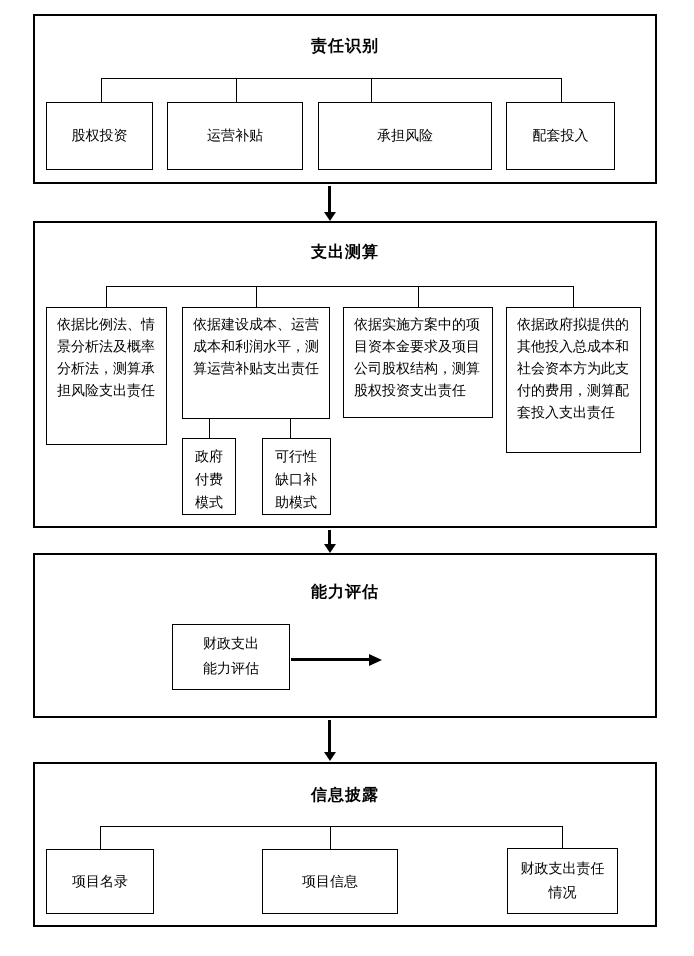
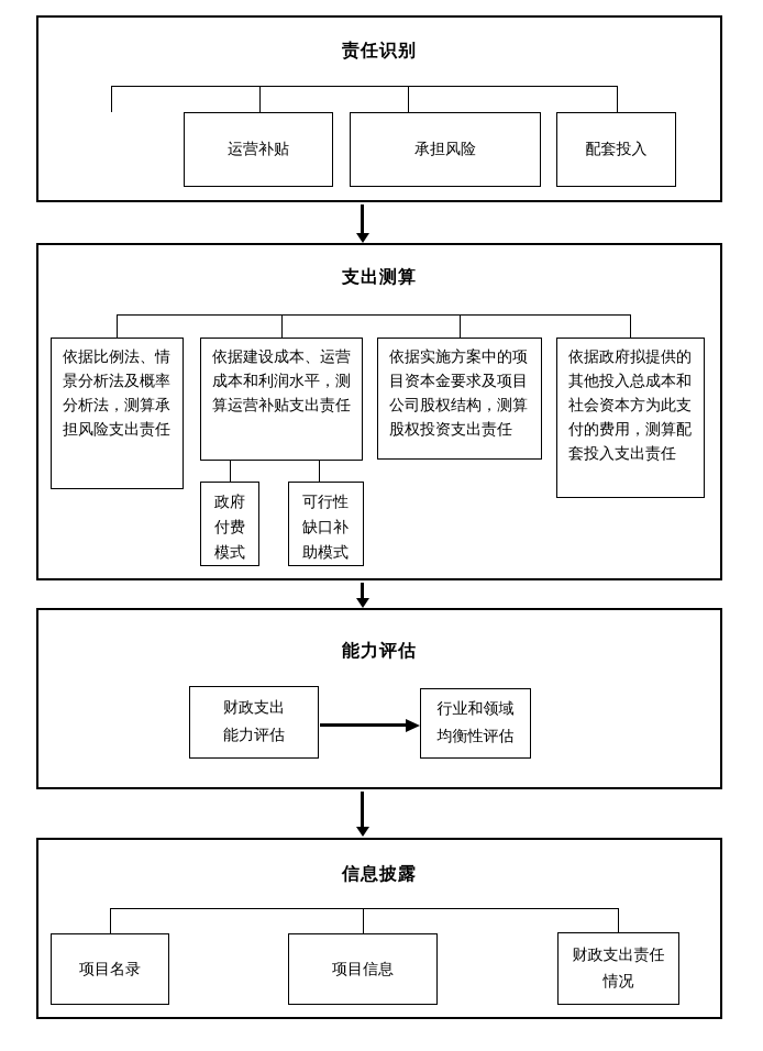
  责任识别
- 股权投资
  运营补贴
  承担风险
  配套投入
  支出测算
  依据比例法、情景分析法及概率分析法，测算承担风险支出责任
  依据建设成本、运营成本和利润水平，测算运营补贴支出责任
  依据实施方案中的项目资本金要求及项目公司股权结构，测算股权投资支出责任
  依据政府拟提供的其他投入总成本和社会资本方为此支付的费用，测算配套投入支出责任
  政府付费模式
  可行性缺口补助模式
  能力评估
  财政支出
  能力评估
+ 行业和领域
+ 均衡性评估
  信息披露
  项目名录
  项目信息
  财政支出责任
  情况
